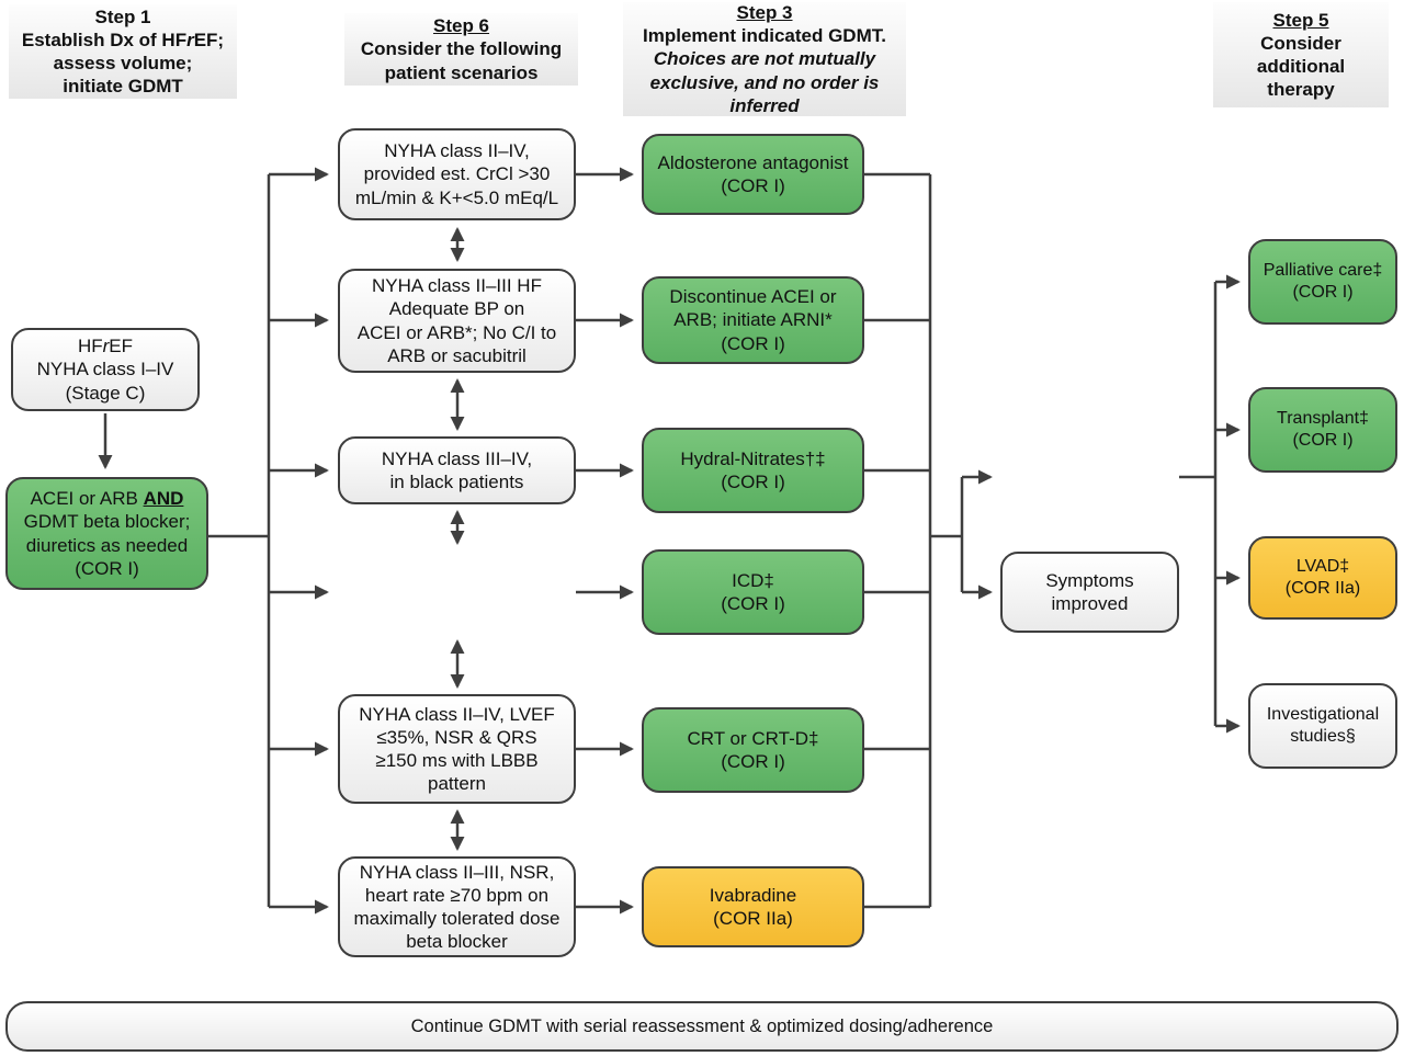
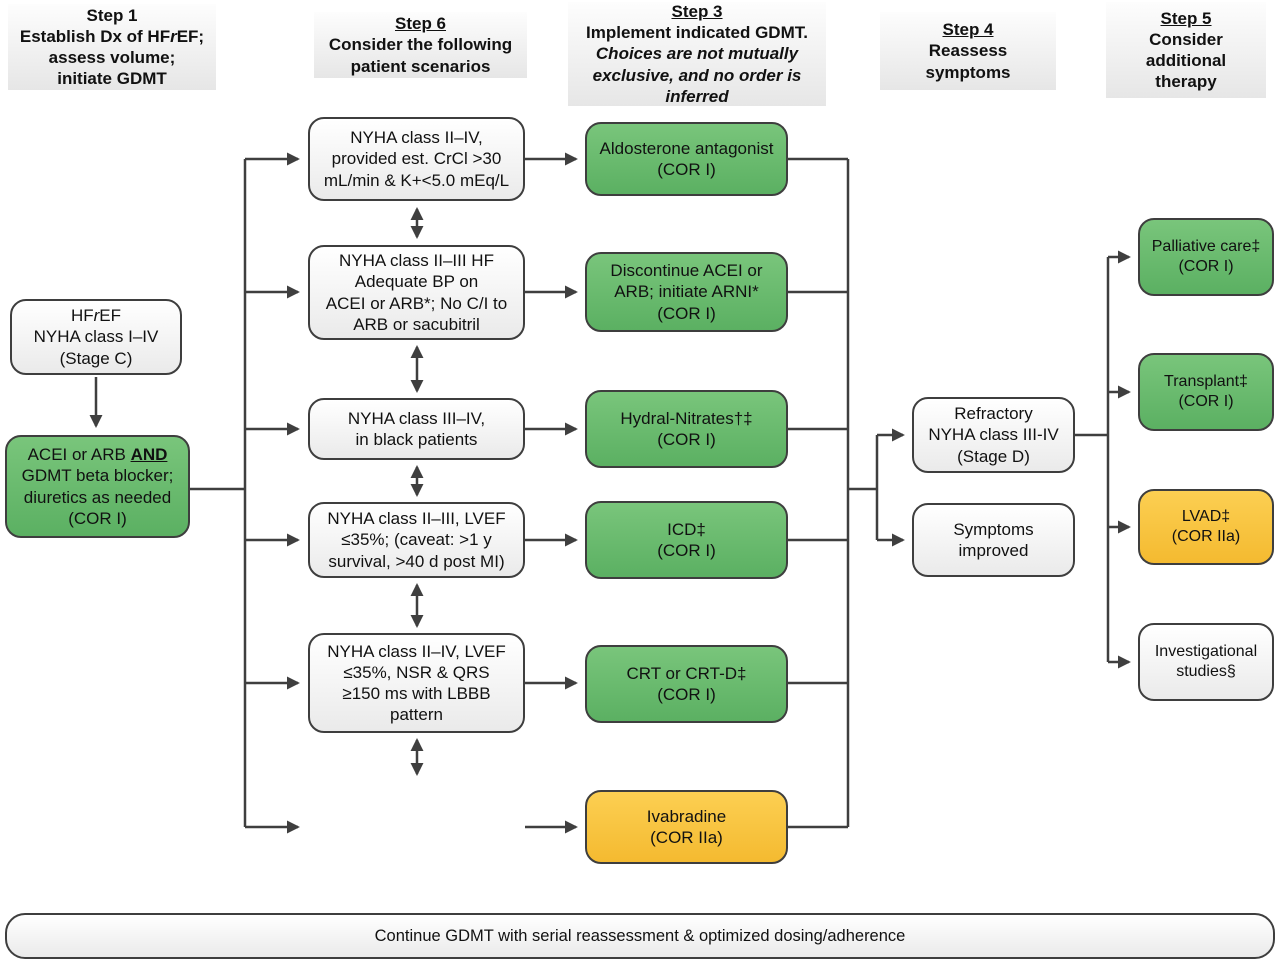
  Step 1
  Establish Dx of HFrEF;
  assess volume;
  initiate GDMT
  Step 6
  Consider the following
  patient scenarios
  Step 3
  Implement indicated GDMT.
  Choices are not mutually
  exclusive, and no order is
  inferred
+ Step 4
+ Reassess
+ symptoms
  Step 5
  Consider
  additional
  therapy
  HFrEF
  NYHA class I–IV
  (Stage C)
  ACEI or ARB AND
  GDMT beta blocker;
  diuretics as needed
  (COR I)
  NYHA class II–IV,
  provided est. CrCl >30
  mL/min & K+<5.0 mEq/L
  NYHA class II–III HF
  Adequate BP on
  ACEI or ARB*; No C/I to
  ARB or sacubitril
  NYHA class III–IV,
  in black patients
+ NYHA class II–III, LVEF
+ ≤35%; (caveat: >1 y
+ survival, >40 d post MI)
  NYHA class II–IV, LVEF
  ≤35%, NSR & QRS
  ≥150 ms with LBBB
  pattern
- NYHA class II–III, NSR,
- heart rate ≥70 bpm on
- maximally tolerated dose
- beta blocker
  Aldosterone antagonist
  (COR I)
  Discontinue ACEI or
  ARB; initiate ARNI*
  (COR I)
  Hydral-Nitrates†‡
  (COR I)
  ICD‡
  (COR I)
  CRT or CRT-D‡
  (COR I)
  Ivabradine
  (COR IIa)
+ Refractory
+ NYHA class III-IV
+ (Stage D)
  Symptoms
  improved
  Palliative care‡
  (COR I)
  Transplant‡
  (COR I)
  LVAD‡
  (COR IIa)
  Investigational
  studies§
  Continue GDMT with serial reassessment & optimized dosing/adherence
